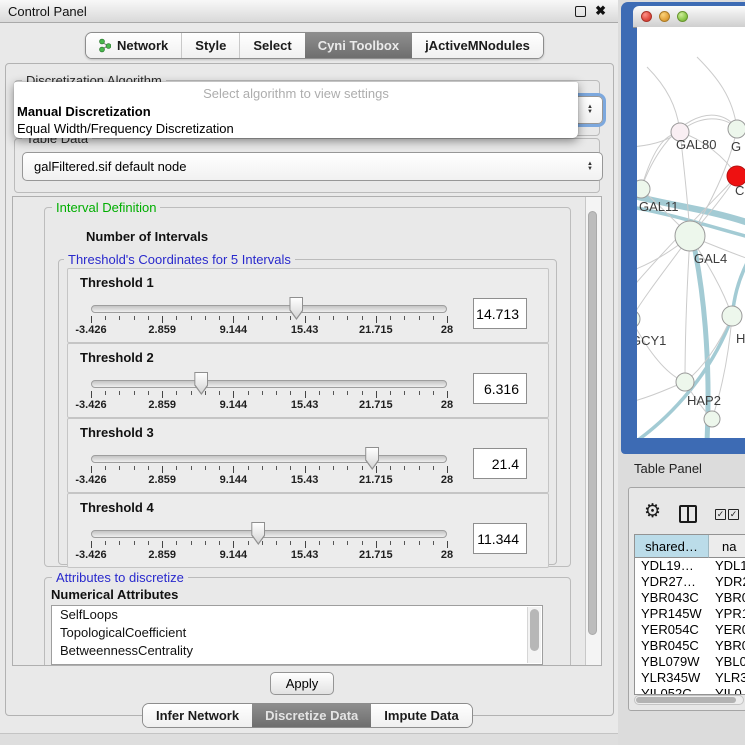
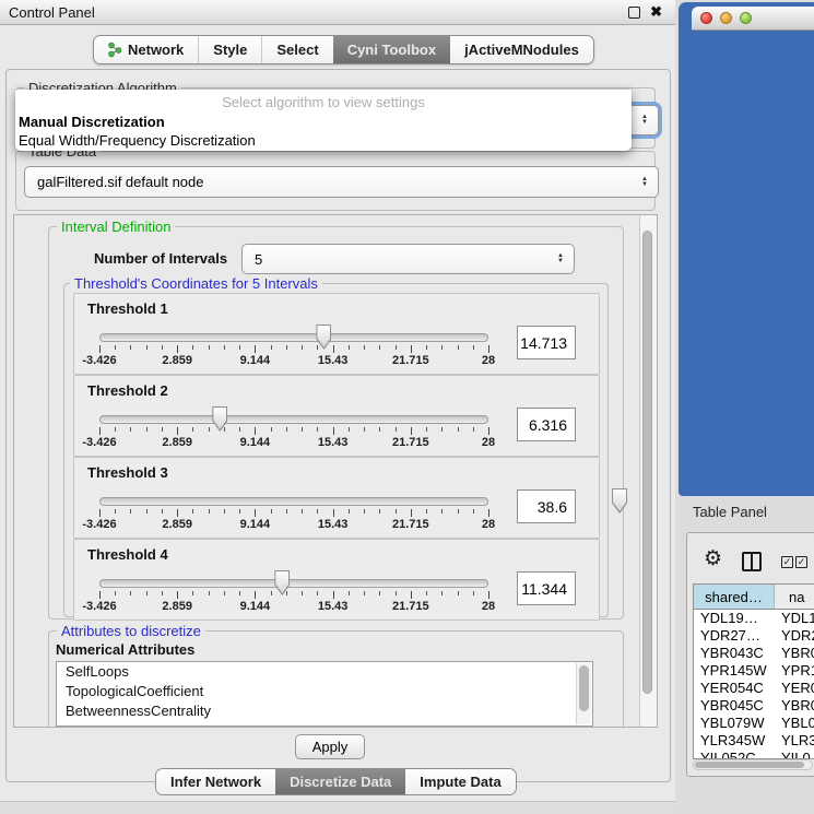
  Control Panel
  ✖
  Network
  Style
  Select
  Cyni Toolbox
  jActiveMNodules
  Discretization Algorithm
  Select algorithm to view settings
  Manual Discretization
  Equal Width/Frequency Discretization
  Table Data
  galFiltered.sif default node
  Interval Definition
  Number of Intervals
+ 5
  Threshold's Coordinates for 5 Intervals
  Threshold 1
  -3.426
  2.859
  9.144
  15.43
  21.715
  28
  14.713
  Threshold 2
  -3.426
  2.859
  9.144
  15.43
  21.715
  28
  6.316
  Threshold 3
  -3.426
  2.859
  9.144
  15.43
  21.715
  28
- 21.4
+ 38.6
  Threshold 4
  -3.426
  2.859
  9.144
  15.43
  21.715
  28
  11.344
  Attributes to discretize
  Numerical Attributes
  SelfLoops
  TopologicalCoefficient
  BetweennessCentrality
  Apply
  Infer Network
  Discretize Data
  Impute Data
- GAL80
- G
- C
- GAL11
- GAL4
- GCY1
- H
- HAP2
  Table Panel
  ⚙
  ✓
  ✓
  shared…
  na
  YDL19…
  YDL1
  YDR27…
  YDR
  YBR043C
  YBR
  YPR145W
  YPR
  YER054C
  YER
  YBR045C
  YBR
  YBL079W
  YBL0
  YLR345W
  YLR3
  YIL052C
  YIL0
